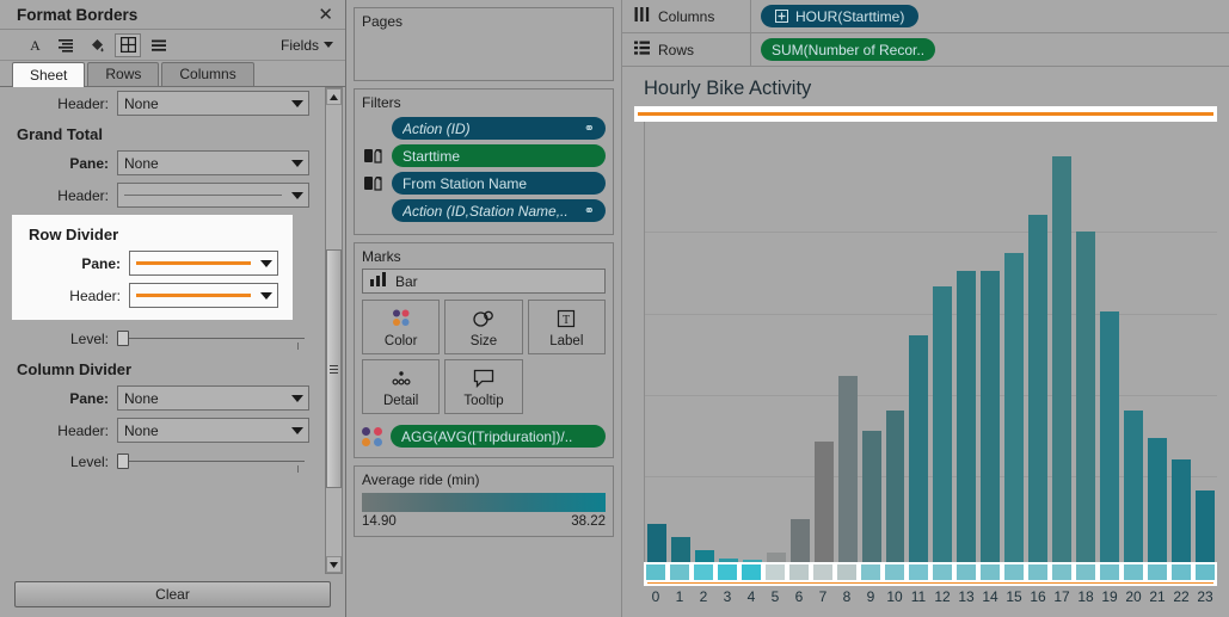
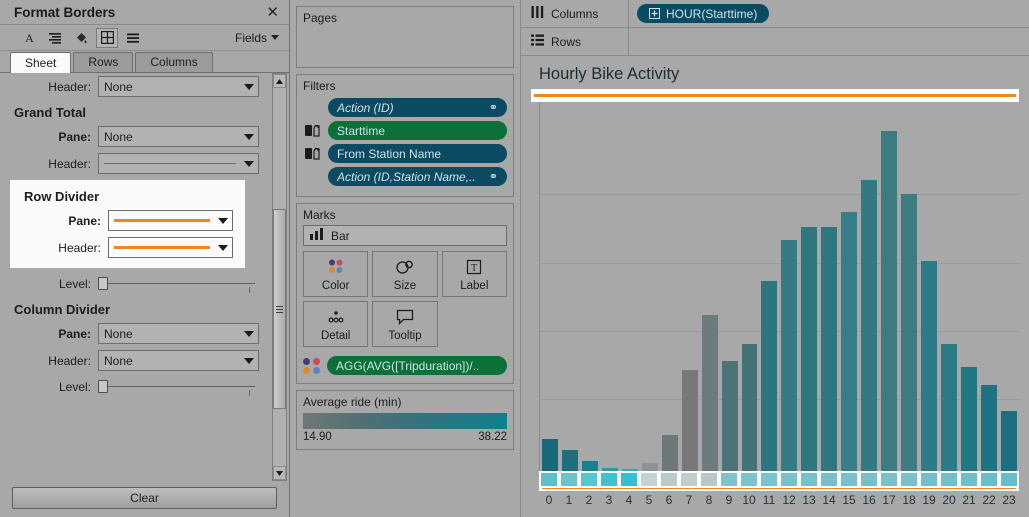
  Format Borders
  ✕
  A
  Fields
  Sheet
  Rows
  Columns
  Header:
  None
  Grand Total
  Pane:
  None
  Header:
  Row Divider
  Pane:
  Header:
  Level:
  Column Divider
  Pane:
  None
  Header:
  None
  Level:
  Clear
  Pages
  Filters
  Action (ID)
  ⚭
  Starttime
  From Station Name
  Action (ID,Station Name,..
  ⚭
  Marks
  Bar
  Color
  Size
  T
  Label
  Detail
  Tooltip
  AGG(AVG([Tripduration])/..
  Average ride (min)
  14.90
  38.22
  Columns
  HOUR(Starttime)
  Rows
- SUM(Number of Recor..
  Hourly Bike Activity
  0
  1
  2
  3
  4
  5
  6
  7
  8
  9
  10
  11
  12
  13
  14
  15
  16
  17
  18
  19
  20
  21
  22
  23
